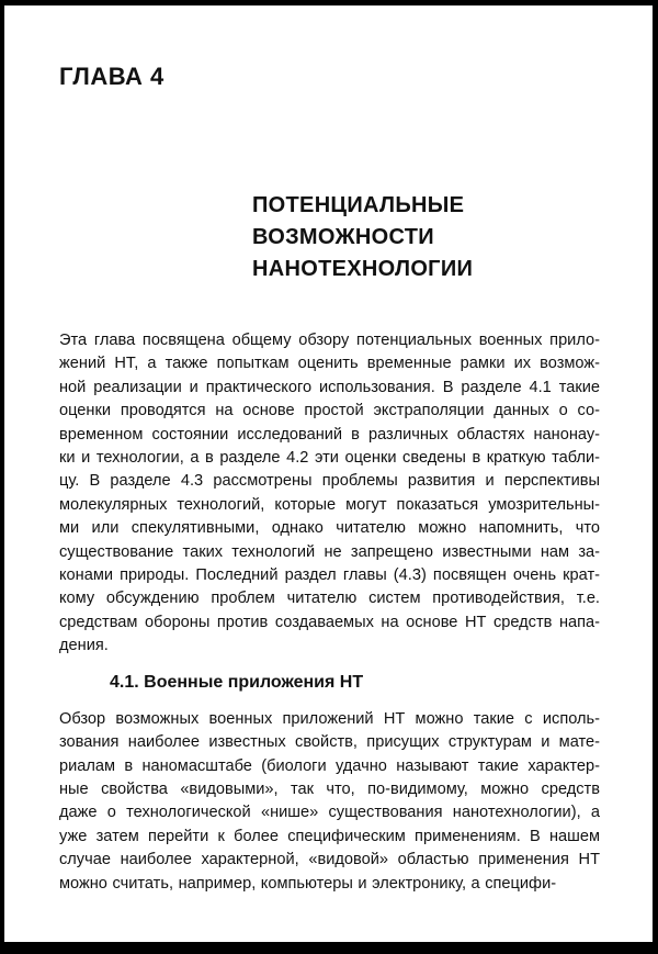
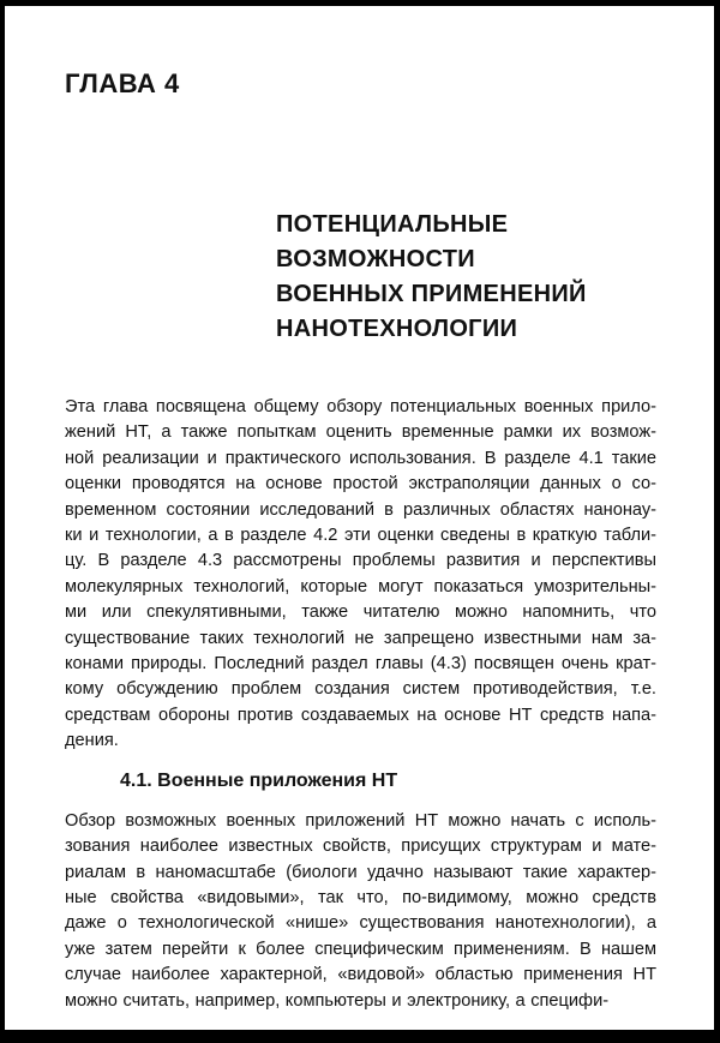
  ГЛАВА 4
  ПОТЕНЦИАЛЬНЫЕ
  ВОЗМОЖНОСТИ
+ ВОЕННЫХ ПРИМЕНЕНИЙ
  НАНОТЕХНОЛОГИИ
  Эта глава посвящена общему обзору потенциальных военных прило-
  жений НТ, а также попыткам оценить временные рамки их возмож-
  ной реализации и практического использования. В разделе 4.1 такие
  оценки проводятся на основе простой экстраполяции данных о со-
  временном состоянии исследований в различных областях нанонау-
  ки и технологии, а в разделе 4.2 эти оценки сведены в краткую табли-
  цу. В разделе 4.3 рассмотрены проблемы развития и перспективы
  молекулярных технологий, которые могут показаться умозрительны-
- ми или спекулятивными, однако читателю можно напомнить, что
+ ми или спекулятивными, также читателю можно напомнить, что
  существование таких технологий не запрещено известными нам за-
  конами природы. Последний раздел главы (4.3) посвящен очень крат-
- кому обсуждению проблем читателю систем противодействия, т.е.
+ кому обсуждению проблем создания систем противодействия, т.е.
  средствам обороны против создаваемых на основе НТ средств напа-
  дения.
  4.1. Военные приложения НТ
- Обзор возможных военных приложений НТ можно такие с исполь-
+ Обзор возможных военных приложений НТ можно начать с исполь-
  зования наиболее известных свойств, присущих структурам и мате-
  риалам в наномасштабе (биологи удачно называют такие характер-
  ные свойства «видовыми», так что, по-видимому, можно средств
  даже о технологической «нише» существования нанотехнологии), а
  уже затем перейти к более специфическим применениям. В нашем
  случае наиболее характерной, «видовой» областью применения НТ
  можно считать, например, компьютеры и электронику, а специфи-
